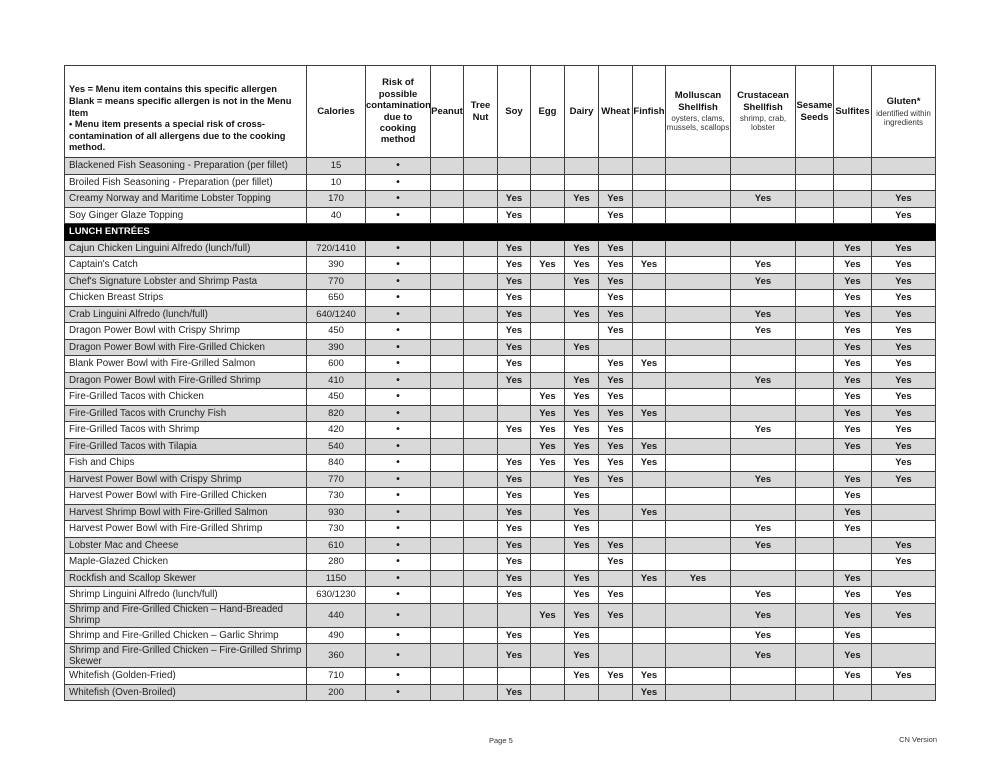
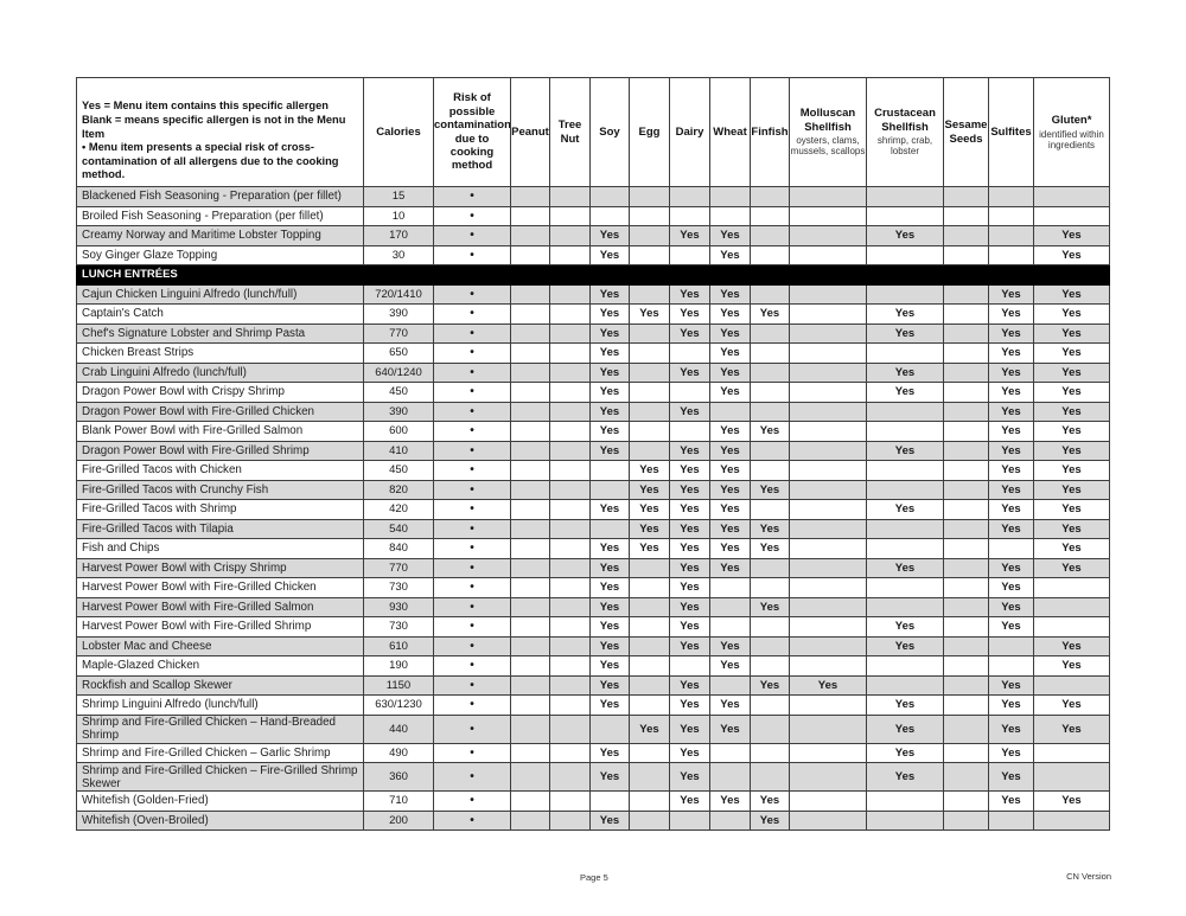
  Yes = Menu item contains this specific allergenBlank = means specific allergen is not in the Menu Item• Menu item presents a special risk of cross-contamination of all allergens due to the cooking method.	Calories	Risk of possible contamination due to cooking method	Peanut	Tree Nut	Soy	Egg	Dairy	Wheat	Finfish	Molluscan Shellfishoysters, clams, mussels, scallops	Crustacean Shellfishshrimp, crab, lobster	Sesame Seeds	Sulfites	Gluten*identified within ingredients
  Blackened Fish Seasoning - Preparation (per fillet)	15	•
  Broiled Fish Seasoning - Preparation (per fillet)	10	•
  Creamy Norway and Maritime Lobster Topping	170	•			Yes		Yes	Yes			Yes			Yes
- Soy Ginger Glaze Topping	40	•			Yes			Yes						Yes
+ Soy Ginger Glaze Topping	30	•			Yes			Yes						Yes
  LUNCH ENTRÉES
  Cajun Chicken Linguini Alfredo (lunch/full)	720/1410	•			Yes		Yes	Yes					Yes	Yes
  Captain's Catch	390	•			Yes	Yes	Yes	Yes	Yes		Yes		Yes	Yes
  Chef's Signature Lobster and Shrimp Pasta	770	•			Yes		Yes	Yes			Yes		Yes	Yes
  Chicken Breast Strips	650	•			Yes			Yes					Yes	Yes
  Crab Linguini Alfredo (lunch/full)	640/1240	•			Yes		Yes	Yes			Yes		Yes	Yes
  Dragon Power Bowl with Crispy Shrimp	450	•			Yes			Yes			Yes		Yes	Yes
  Dragon Power Bowl with Fire-Grilled Chicken	390	•			Yes		Yes						Yes	Yes
  Blank Power Bowl with Fire-Grilled Salmon	600	•			Yes			Yes	Yes				Yes	Yes
  Dragon Power Bowl with Fire-Grilled Shrimp	410	•			Yes		Yes	Yes			Yes		Yes	Yes
  Fire-Grilled Tacos with Chicken	450	•				Yes	Yes	Yes					Yes	Yes
  Fire-Grilled Tacos with Crunchy Fish	820	•				Yes	Yes	Yes	Yes				Yes	Yes
  Fire-Grilled Tacos with Shrimp	420	•			Yes	Yes	Yes	Yes			Yes		Yes	Yes
  Fire-Grilled Tacos with Tilapia	540	•				Yes	Yes	Yes	Yes				Yes	Yes
  Fish and Chips	840	•			Yes	Yes	Yes	Yes	Yes					Yes
  Harvest Power Bowl with Crispy Shrimp	770	•			Yes		Yes	Yes			Yes		Yes	Yes
  Harvest Power Bowl with Fire-Grilled Chicken	730	•			Yes		Yes						Yes
- Harvest Shrimp Bowl with Fire-Grilled Salmon	930	•			Yes		Yes		Yes				Yes
+ Harvest Power Bowl with Fire-Grilled Salmon	930	•			Yes		Yes		Yes				Yes
  Harvest Power Bowl with Fire-Grilled Shrimp	730	•			Yes		Yes				Yes		Yes
  Lobster Mac and Cheese	610	•			Yes		Yes	Yes			Yes			Yes
- Maple-Glazed Chicken	280	•			Yes			Yes						Yes
+ Maple-Glazed Chicken	190	•			Yes			Yes						Yes
  Rockfish and Scallop Skewer	1150	•			Yes		Yes		Yes	Yes			Yes
  Shrimp Linguini Alfredo (lunch/full)	630/1230	•			Yes		Yes	Yes			Yes		Yes	Yes
  Shrimp and Fire-Grilled Chicken – Hand-Breaded Shrimp	440	•				Yes	Yes	Yes			Yes		Yes	Yes
  Shrimp and Fire-Grilled Chicken – Garlic Shrimp	490	•			Yes		Yes				Yes		Yes
  Shrimp and Fire-Grilled Chicken – Fire-Grilled Shrimp Skewer	360	•			Yes		Yes				Yes		Yes
  Whitefish (Golden-Fried)	710	•					Yes	Yes	Yes				Yes	Yes
  Whitefish (Oven-Broiled)	200	•			Yes				Yes
  Page 5
  CN Version
